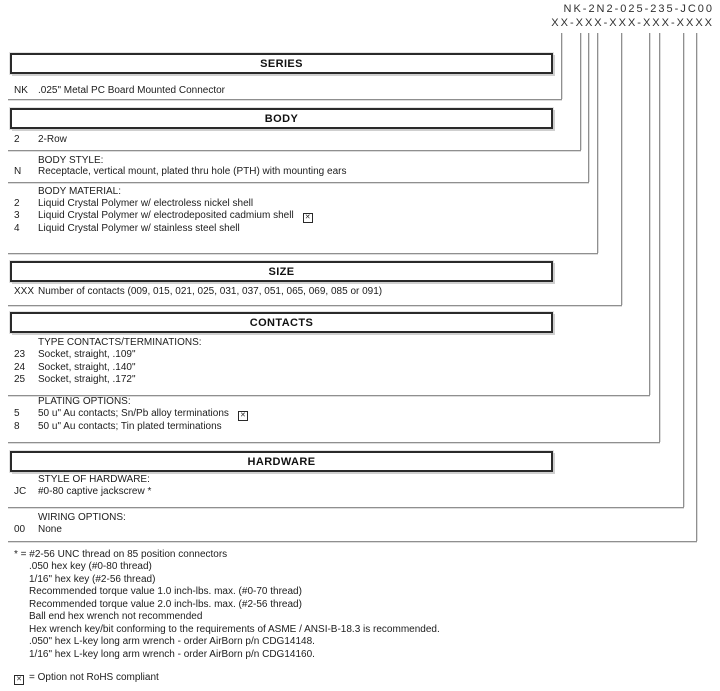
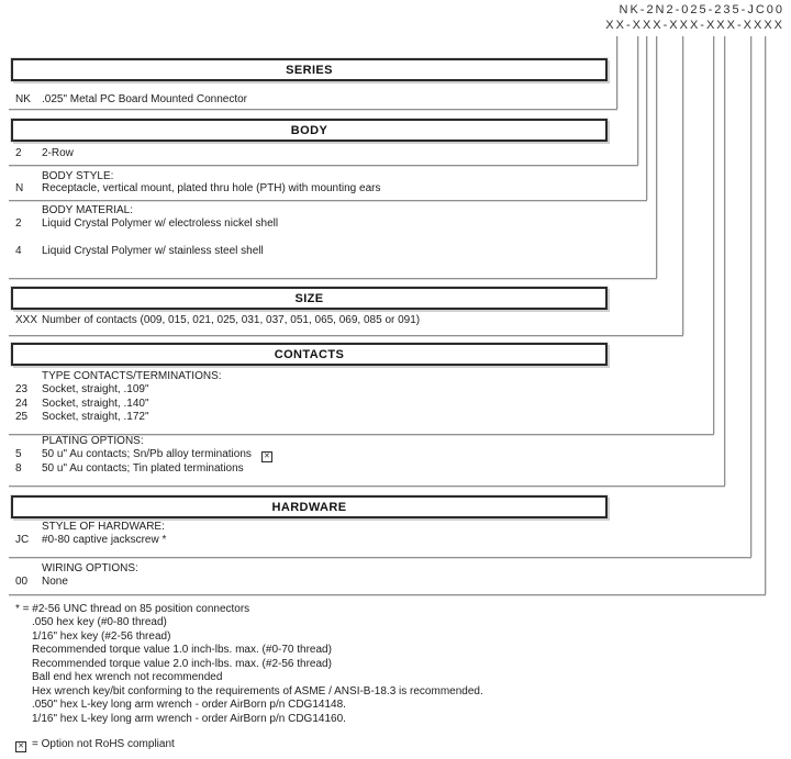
  NK-2N2-025-235-JC00
  XX-XXX-XXX-XXX-XXXX
  SERIES
  NK .025" Metal PC Board Mounted Connector
  BODY
  2 2-Row
  BODY STYLE:
  N Receptacle, vertical mount, plated thru hole (PTH) with mounting ears
  BODY MATERIAL:
  2 Liquid Crystal Polymer w/ electroless nickel shell
- 3 Liquid Crystal Polymer w/ electrodeposited cadmium shell
  4 Liquid Crystal Polymer w/ stainless steel shell
  SIZE
  XXX Number of contacts (009, 015, 021, 025, 031, 037, 051, 065, 069, 085 or 091)
  CONTACTS
  TYPE CONTACTS/TERMINATIONS:
  23 Socket, straight, .109"
  24 Socket, straight, .140"
  25 Socket, straight, .172"
  PLATING OPTIONS:
  5 50 u" Au contacts; Sn/Pb alloy terminations
  8 50 u" Au contacts; Tin plated terminations
  HARDWARE
  STYLE OF HARDWARE:
  JC #0-80 captive jackscrew *
  WIRING OPTIONS:
  00 None
  * = #2-56 UNC thread on 85 position connectors
  .050 hex key (#0-80 thread)
  1/16" hex key (#2-56 thread)
  Recommended torque value 1.0 inch-lbs. max. (#0-70 thread)
  Recommended torque value 2.0 inch-lbs. max. (#2-56 thread)
  Ball end hex wrench not recommended
  Hex wrench key/bit conforming to the requirements of ASME / ANSI-B-18.3 is recommended.
  .050" hex L-key long arm wrench - order AirBorn p/n CDG14148.
  1/16" hex L-key long arm wrench - order AirBorn p/n CDG14160.
  = Option not RoHS compliant
